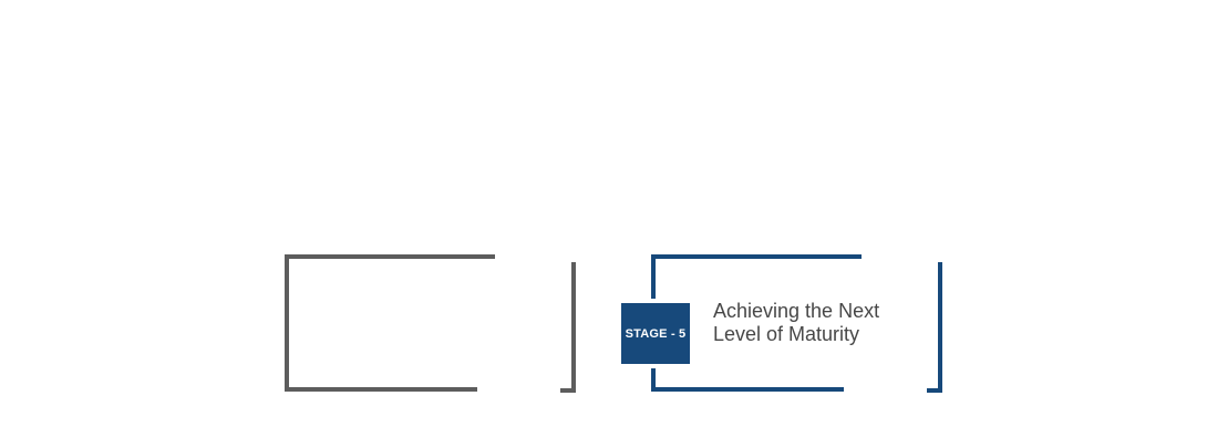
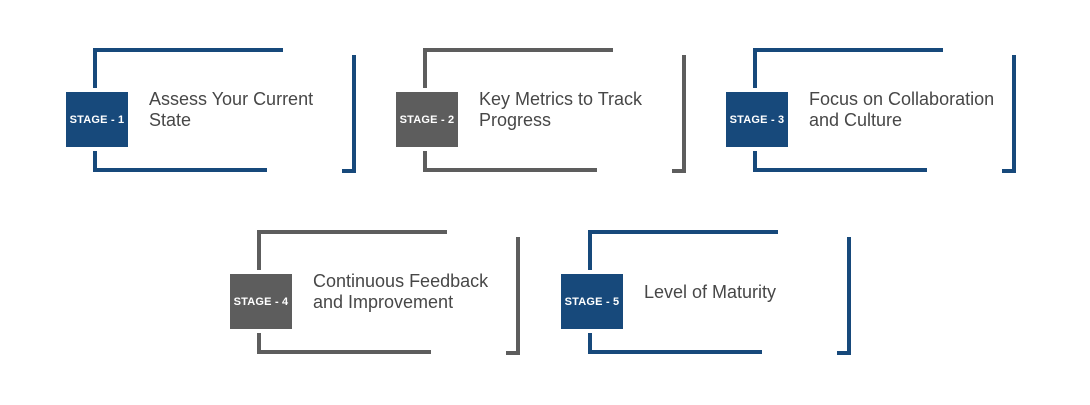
+ STAGE - 1
+ Assess Your Current
+ State
+ STAGE - 2
+ Key Metrics to Track
+ Progress
+ STAGE - 3
+ Focus on Collaboration
+ and Culture
+ STAGE - 4
+ Continuous Feedback
+ and Improvement
  STAGE - 5
- Achieving the Next
  Level of Maturity
